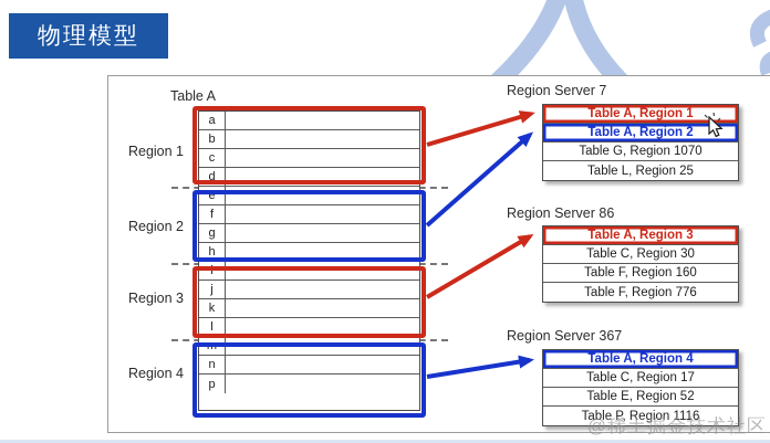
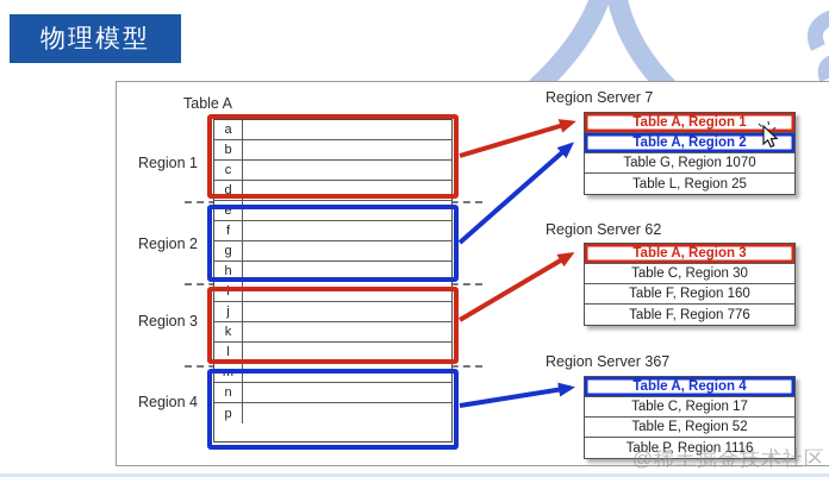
  物理模型
  Table A
  a
  b
  c
  d
  e
  f
  g
  h
  i
  j
  k
  l
  m
  n
  p
  Region 1
  Region 2
  Region 3
  Region 4
  Region Server 7
  Table A, Region 1
  Table A, Region 2
  Table G, Region 1070
  Table L, Region 25
- Region Server 86
+ Region Server 62
  Table A, Region 3
  Table C, Region 30
  Table F, Region 160
  Table F, Region 776
  Region Server 367
  Table A, Region 4
  Table C, Region 17
  Table E, Region 52
  Table P, Region 1116
  @稀土掘金技术社区
